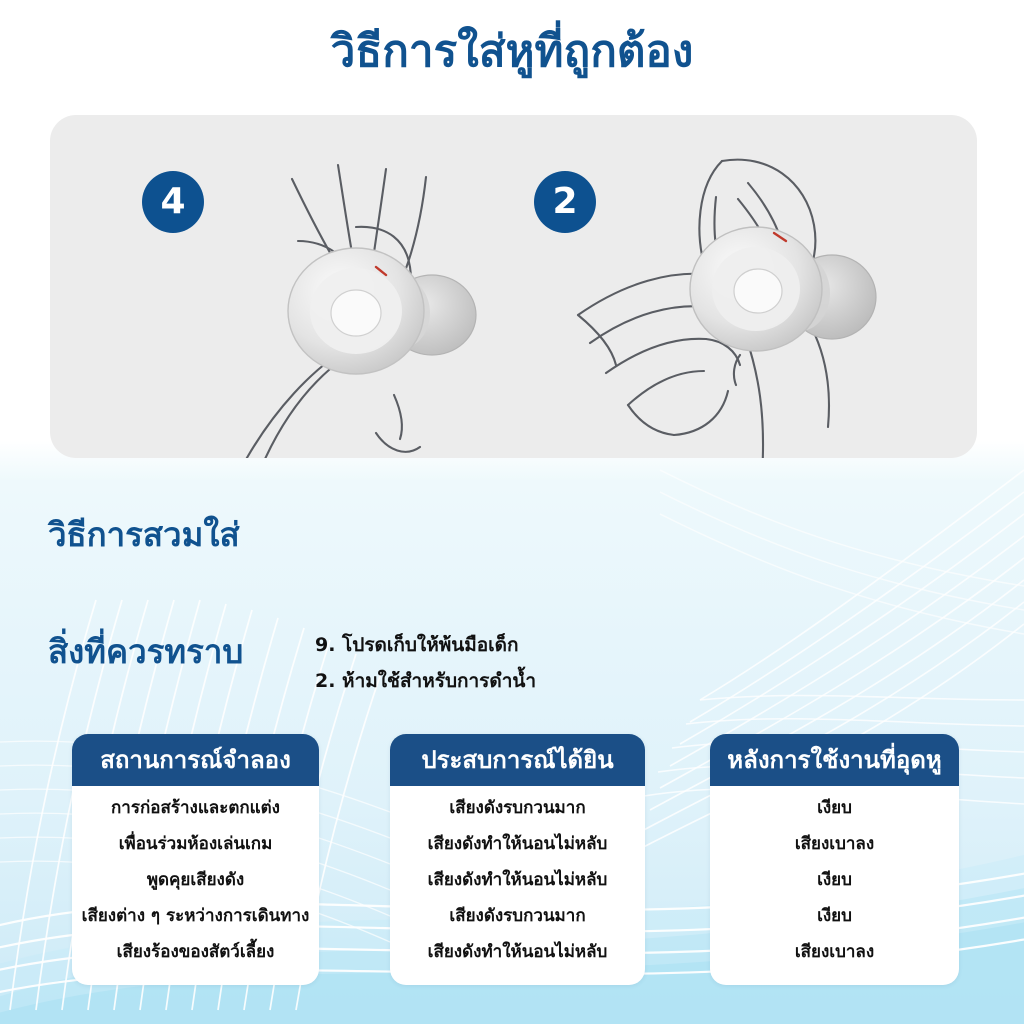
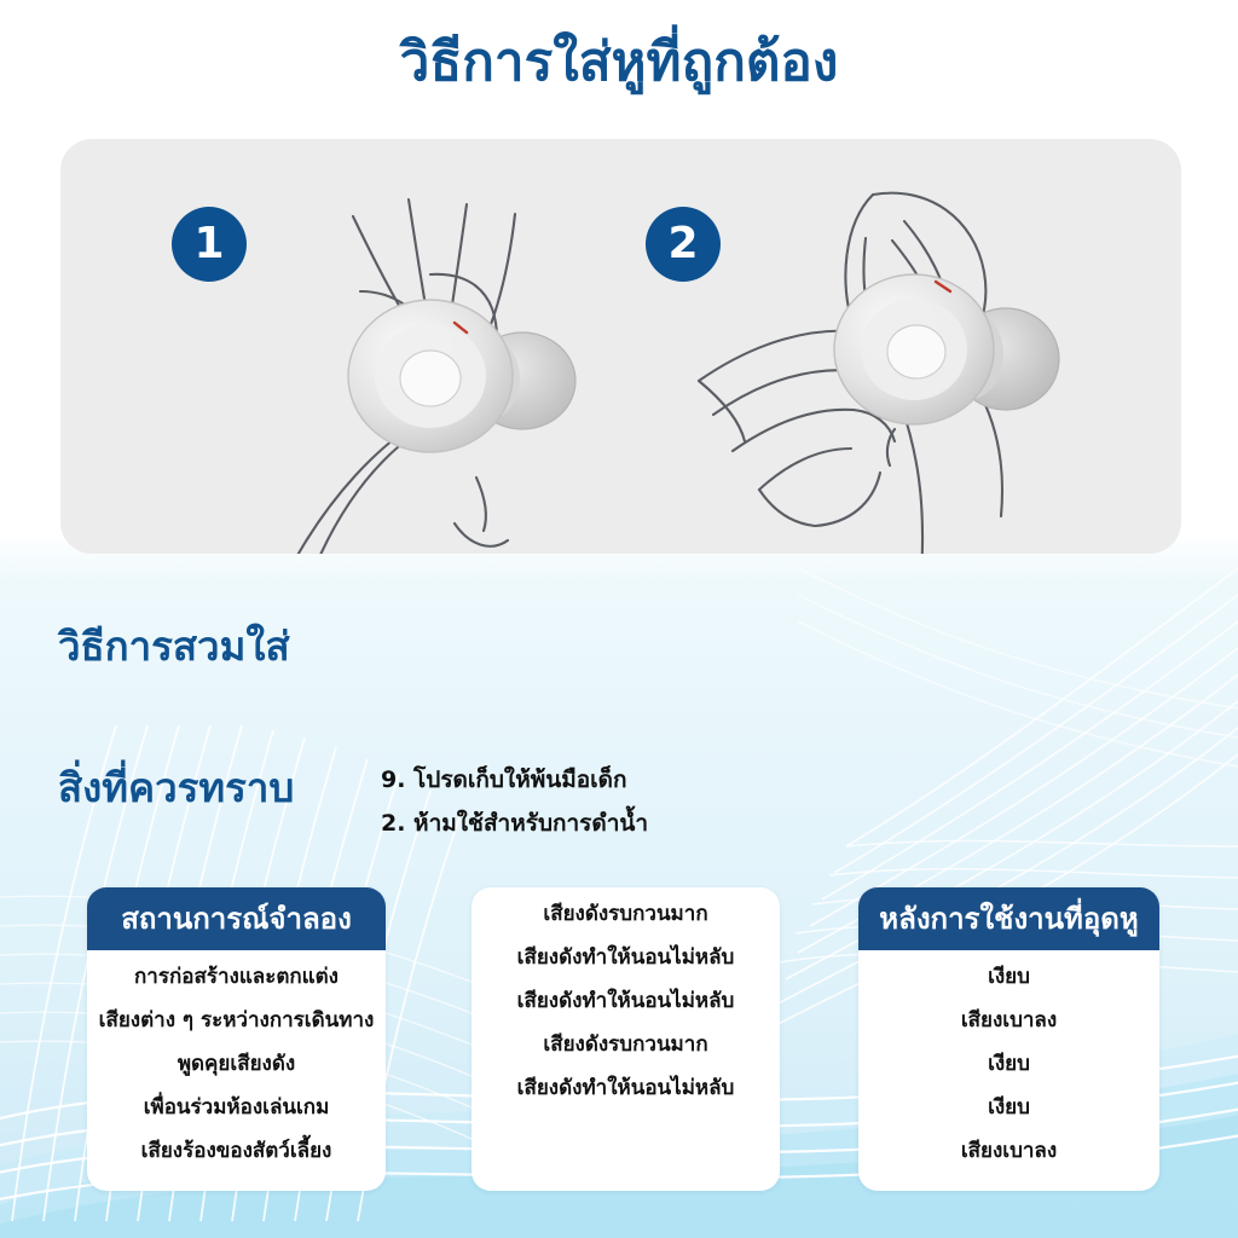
  วิธีการใส่หูที่ถูกต้อง
- 4
+ 1
  2
  วิธีการสวมใส่
  สิ่งที่ควรทราบ
  9. โปรดเก็บให้พ้นมือเด็ก
  2. ห้ามใช้สำหรับการดำน้ำ
  สถานการณ์จำลอง
  การก่อสร้างและตกแต่ง
- เพื่อนร่วมห้องเล่นเกม
+ เสียงต่าง ๆ ระหว่างการเดินทาง
  พูดคุยเสียงดัง
- เสียงต่าง ๆ ระหว่างการเดินทาง
+ เพื่อนร่วมห้องเล่นเกม
  เสียงร้องของสัตว์เลี้ยง
- ประสบการณ์ได้ยิน
  เสียงดังรบกวนมาก
  เสียงดังทำให้นอนไม่หลับ
  เสียงดังทำให้นอนไม่หลับ
  เสียงดังรบกวนมาก
  เสียงดังทำให้นอนไม่หลับ
  หลังการใช้งานที่อุดหู
  เงียบ
  เสียงเบาลง
  เงียบ
  เงียบ
  เสียงเบาลง
